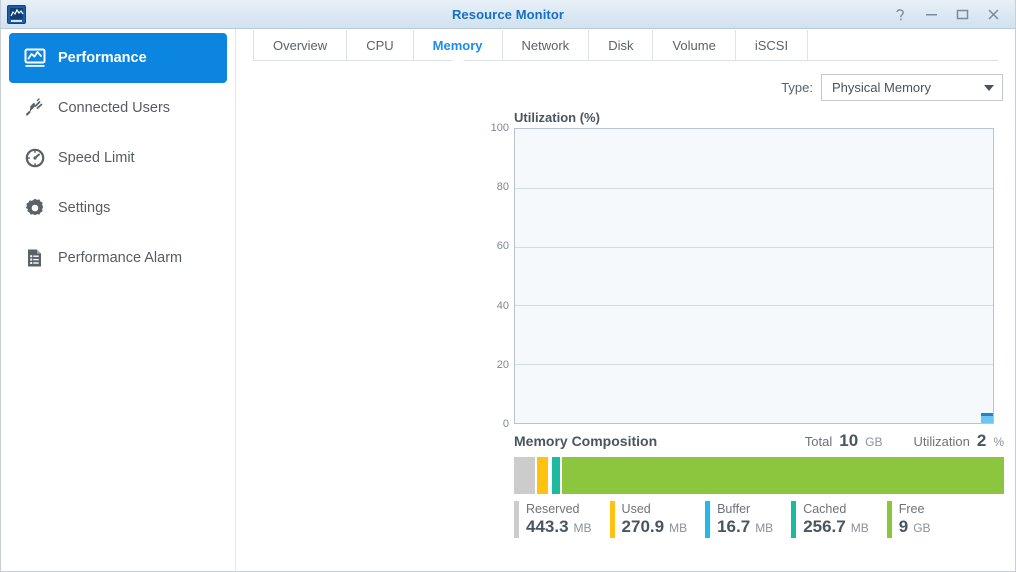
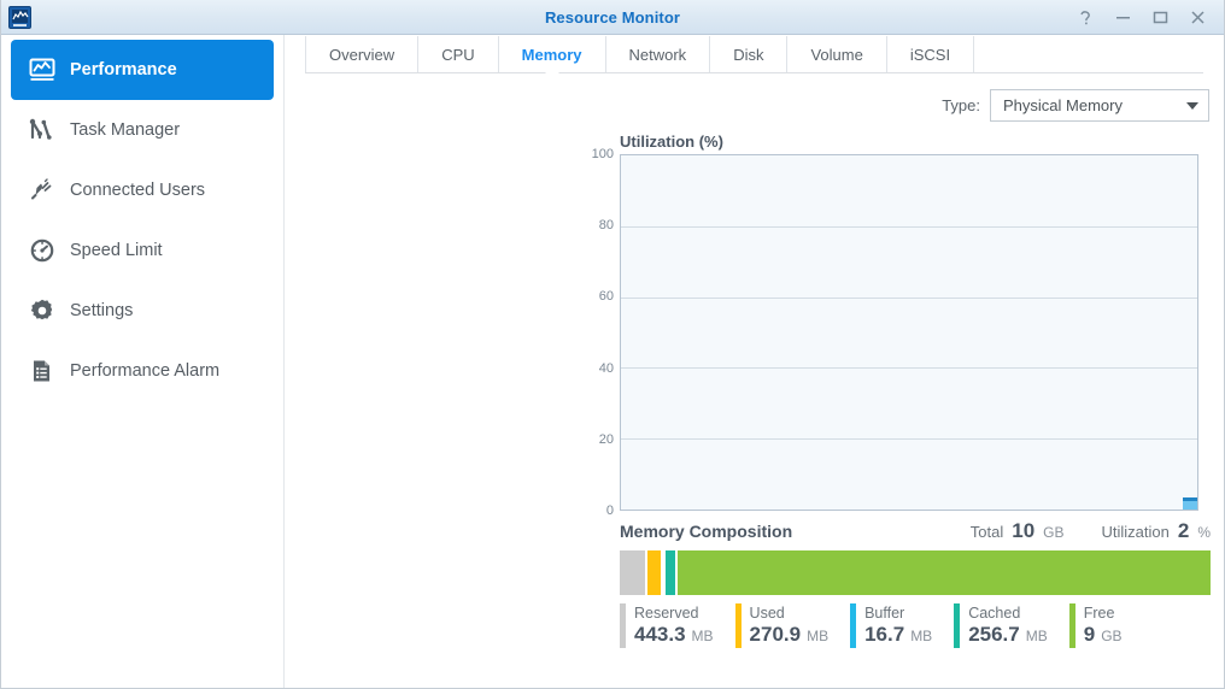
  Resource Monitor
  Performance
+ Task Manager
  Connected Users
  Speed Limit
  Settings
  Performance Alarm
  Overview
  CPU
  Memory
  Network
  Disk
  Volume
  iSCSI
  Type:
  Physical Memory
  Utilization (%)
  100
  80
  60
  40
  20
  0
  Memory Composition
  Total
  10
  GB
  Utilization
  2
  %
  Reserved
  443.3
  MB
  Used
  270.9
  MB
  Buffer
  16.7
  MB
  Cached
  256.7
  MB
  Free
  9
  GB
